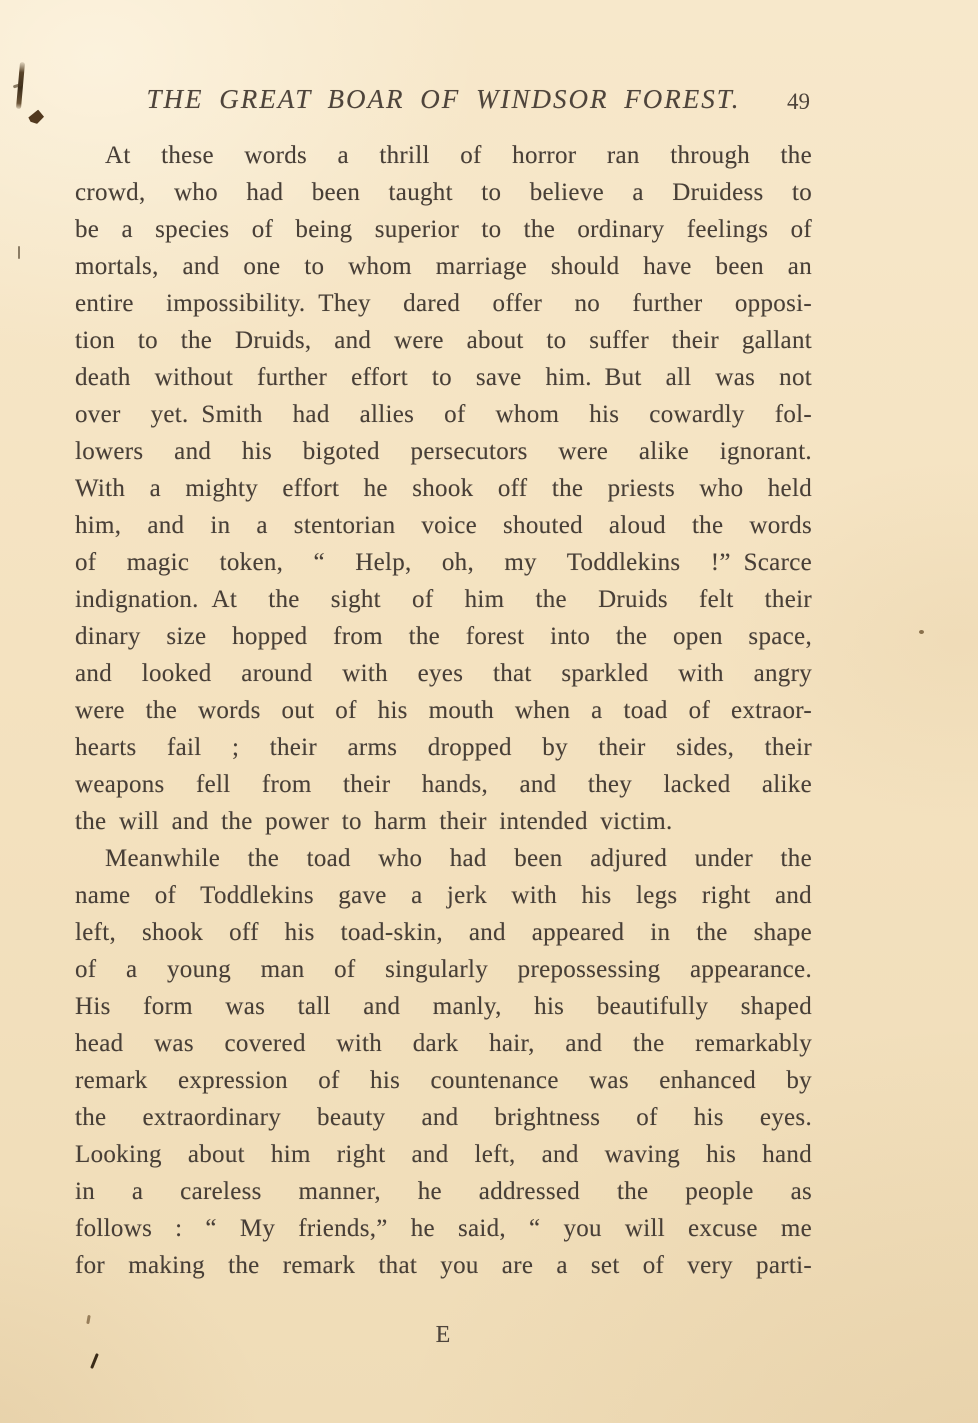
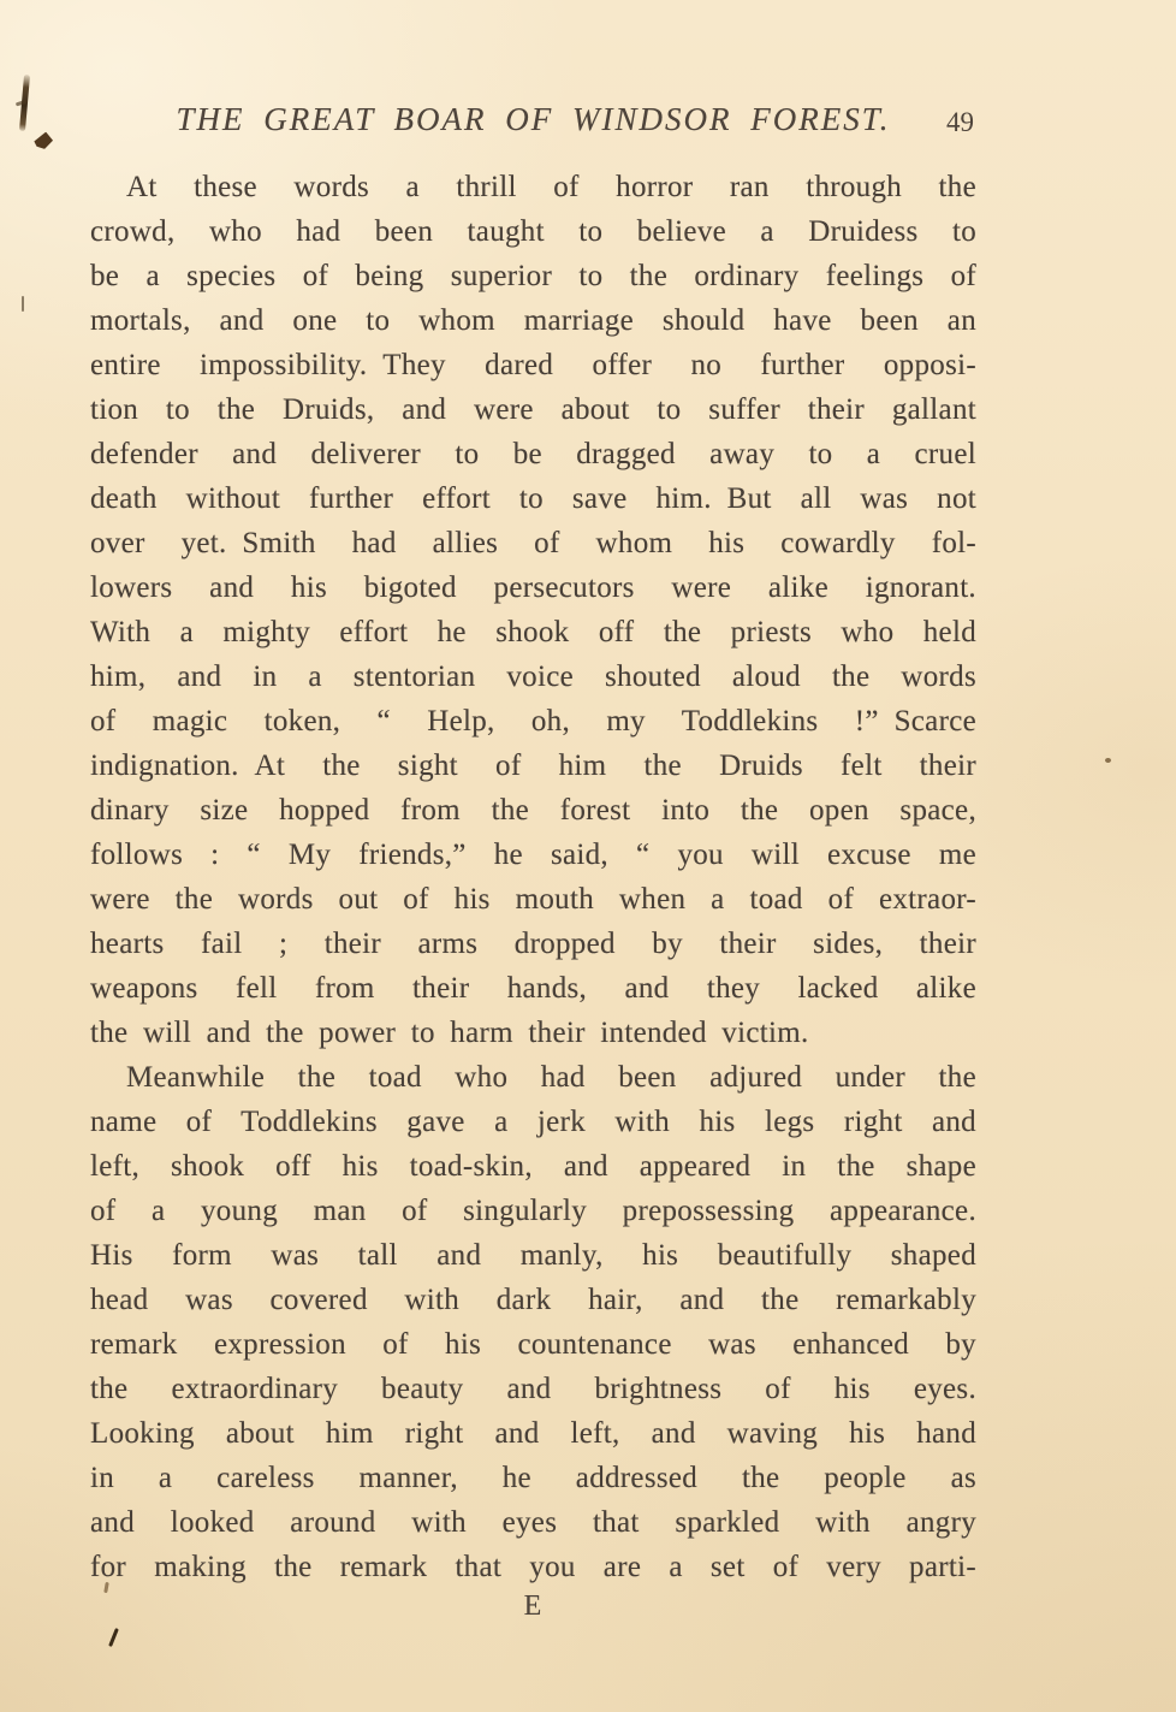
  THE GREAT BOAR OF WINDSOR FOREST.
  49
  At these words a thrill of horror ran through the
  crowd, who had been taught to believe a Druidess to
  be a species of being superior to the ordinary feelings of
  mortals, and one to whom marriage should have been an
  entire impossibility. They dared offer no further opposi-
  tion to the Druids, and were about to suffer their gallant
+ defender and deliverer to be dragged away to a cruel
  death without further effort to save him. But all was not
  over yet. Smith had allies of whom his cowardly fol-
  lowers and his bigoted persecutors were alike ignorant.
  With a mighty effort he shook off the priests who held
  him, and in a stentorian voice shouted aloud the words
  of magic token, “ Help, oh, my Toddlekins !” Scarce
  indignation. At the sight of him the Druids felt their
  dinary size hopped from the forest into the open space,
- and looked around with eyes that sparkled with angry
+ follows : “ My friends,” he said, “ you will excuse me
  were the words out of his mouth when a toad of extraor-
  hearts fail ; their arms dropped by their sides, their
  weapons fell from their hands, and they lacked alike
  the will and the power to harm their intended victim.
  Meanwhile the toad who had been adjured under the
  name of Toddlekins gave a jerk with his legs right and
  left, shook off his toad-skin, and appeared in the shape
  of a young man of singularly prepossessing appearance.
  His form was tall and manly, his beautifully shaped
  head was covered with dark hair, and the remarkably
  remark expression of his countenance was enhanced by
  the extraordinary beauty and brightness of his eyes.
  Looking about him right and left, and waving his hand
  in a careless manner, he addressed the people as
- follows : “ My friends,” he said, “ you will excuse me
+ and looked around with eyes that sparkled with angry
  for making the remark that you are a set of very parti-
  E
